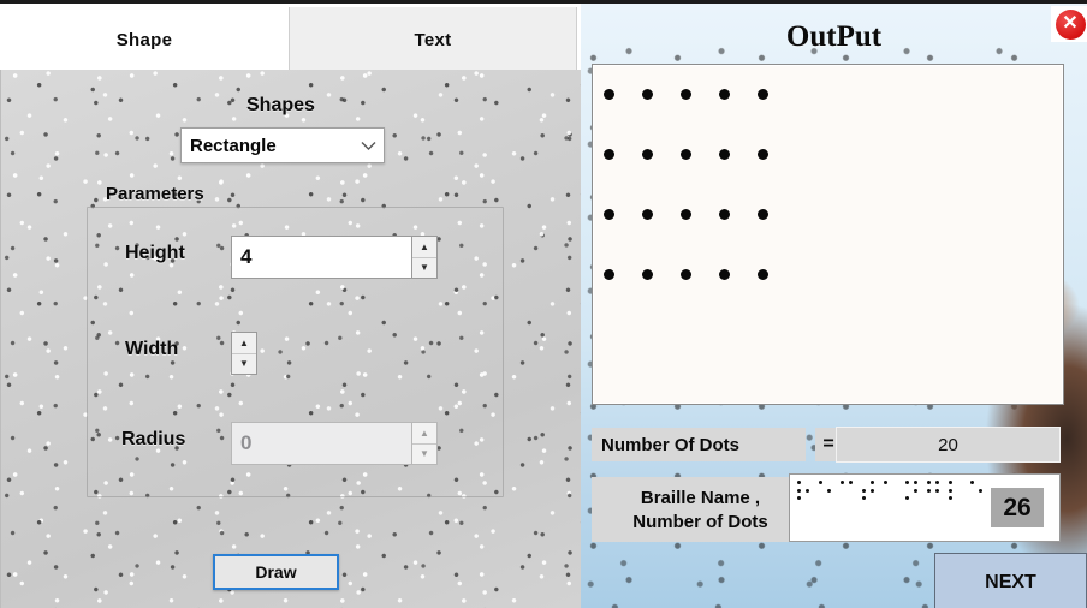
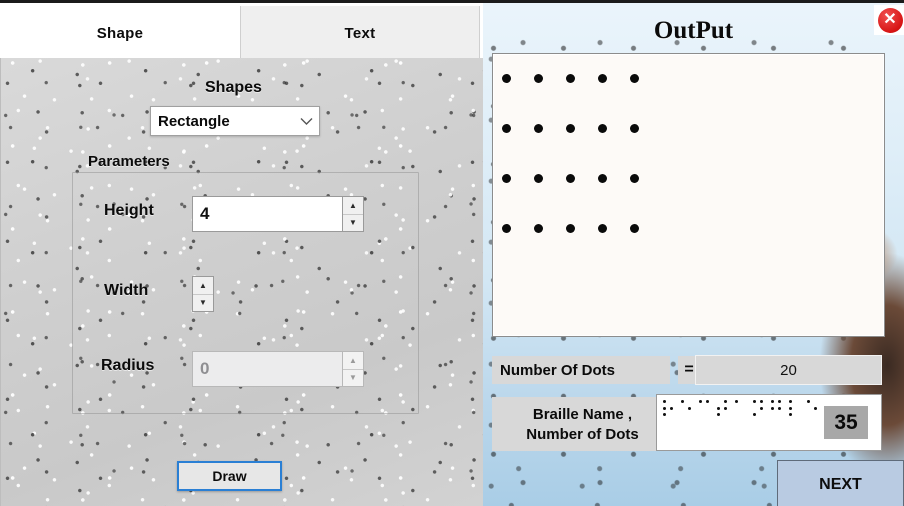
  Shape
  Text
  Shapes
  Rectangle
  Parameters
  Height
  4
  ▲
  ▼
  Width
  ▲
  ▼
  Radius
  0
  ▲
  ▼
  Draw
  OutPut
  ✕
  Number Of Dots
  =
  20
  Braille Name ,
  Number of Dots
- 26
+ 35
  NEXT
